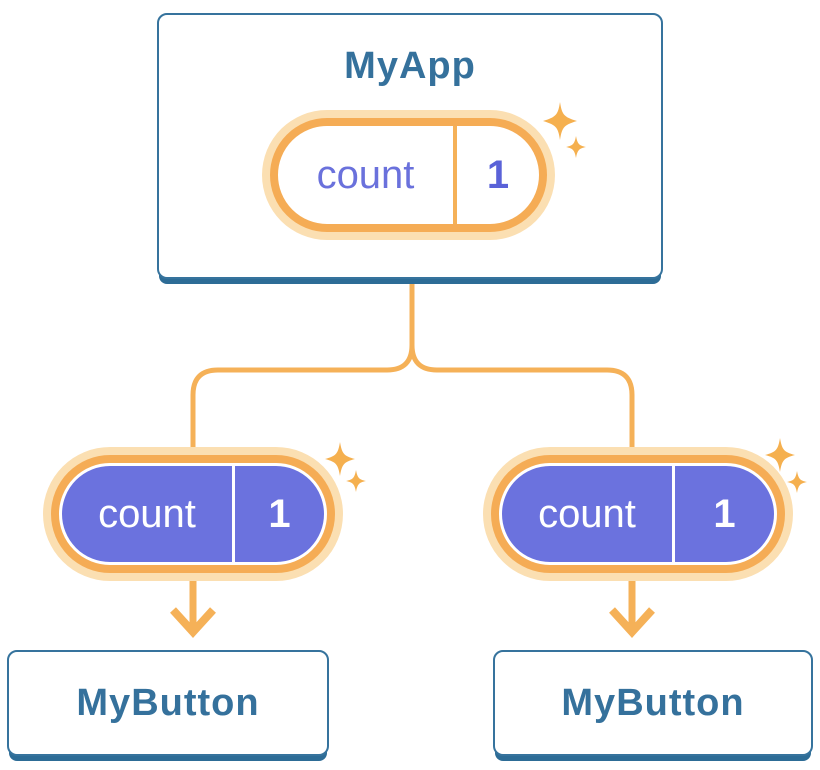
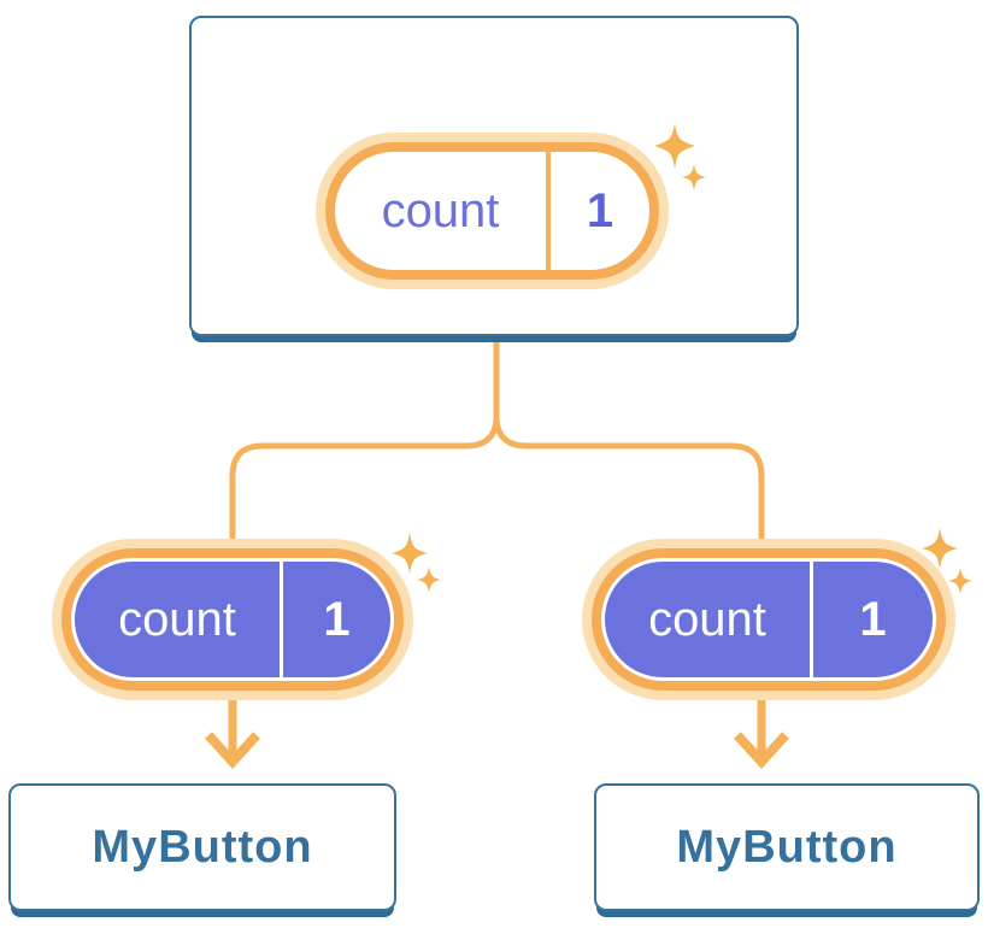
- MyApp
  count
  1
  count
  1
  count
  1
  MyButton
  MyButton
